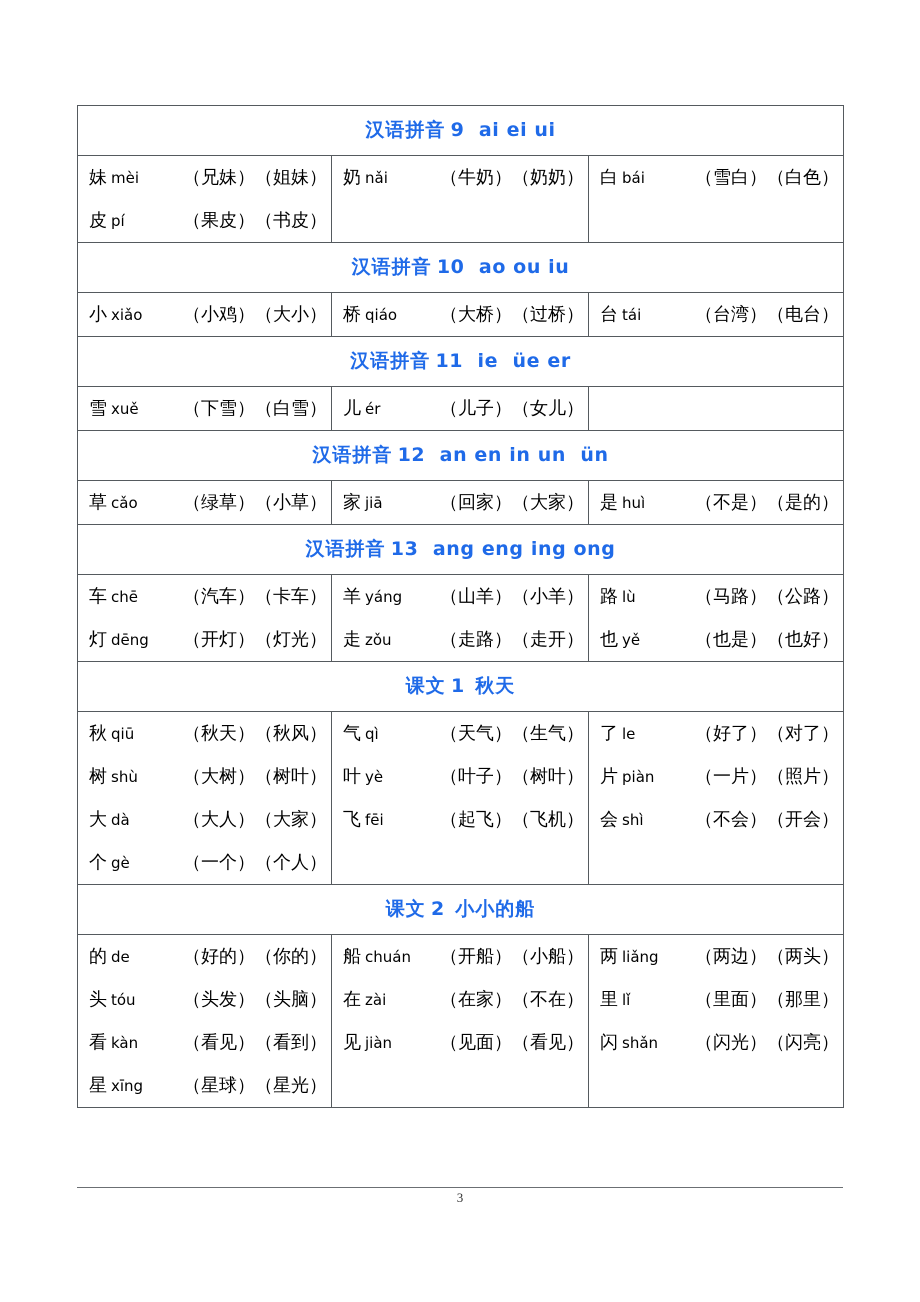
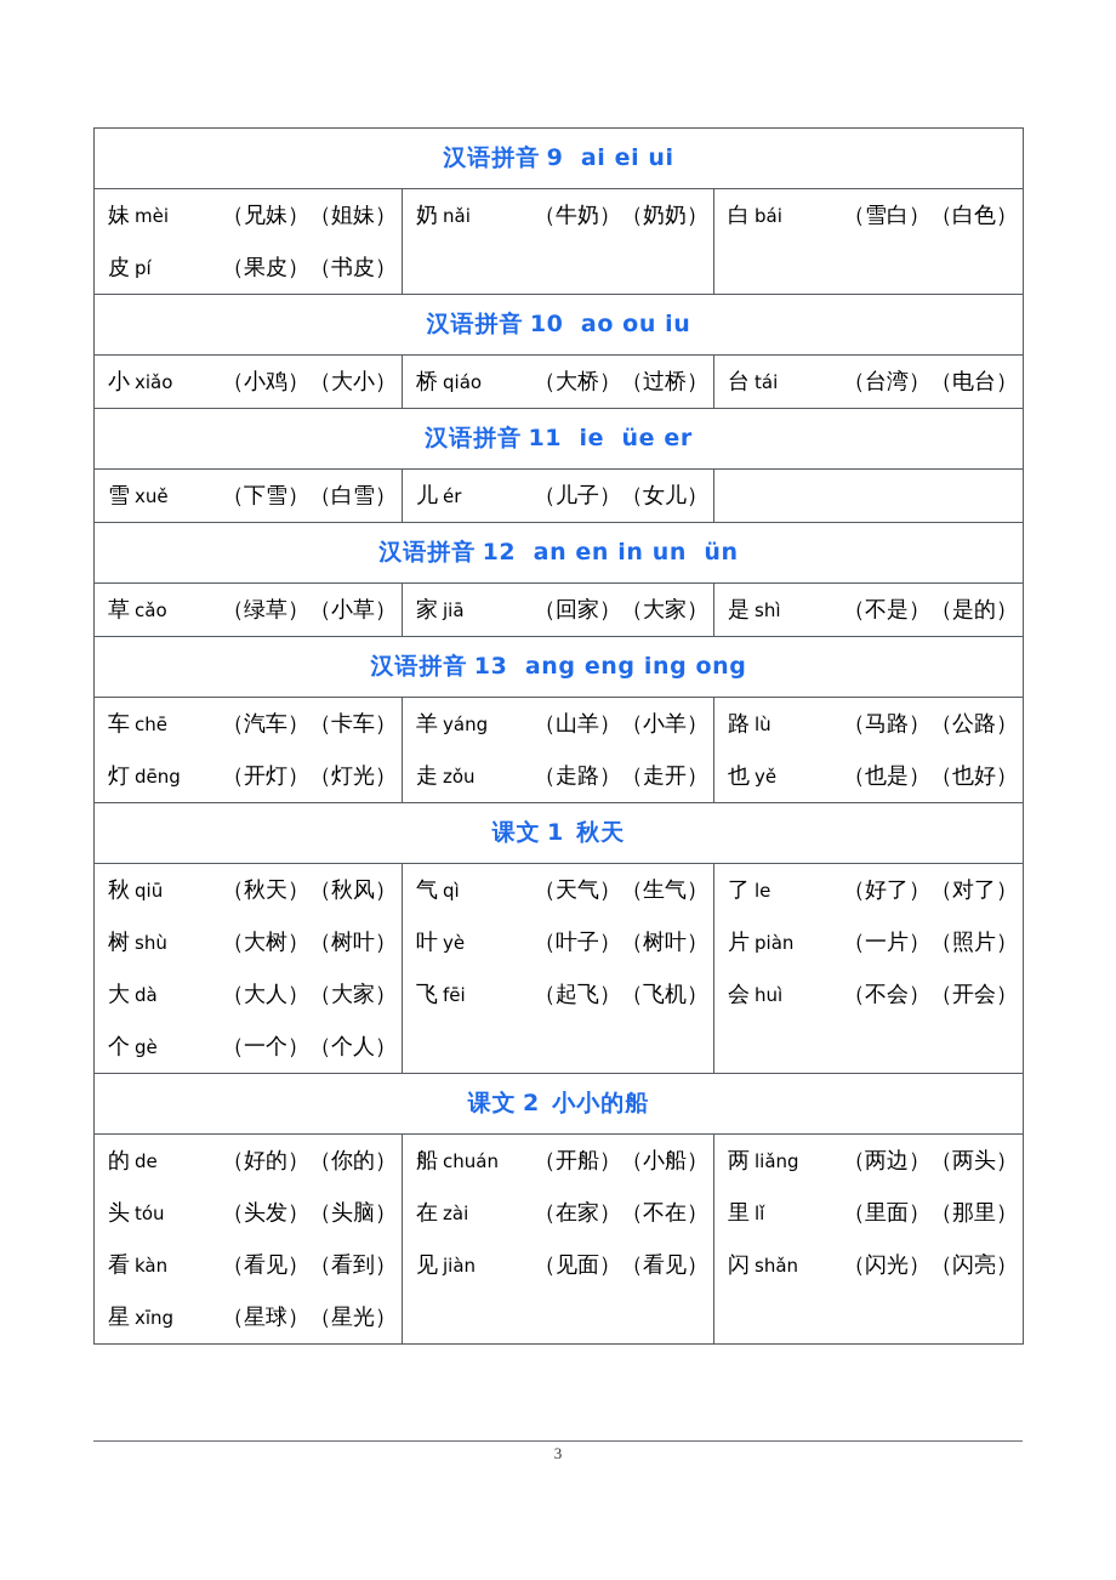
  汉语拼音 9 ai ei ui
  （兄妹）（姐妹）妹 mèi（果皮）（书皮）皮 pí	（牛奶）（奶奶）奶 nǎi	（雪白）（白色）白 bái
  汉语拼音 10 ao ou iu
  （小鸡）（大小）小 xiǎo	（大桥）（过桥）桥 qiáo	（台湾）（电台）台 tái
  汉语拼音 11 ie üe er
  （下雪）（白雪）雪 xuě	（儿子）（女儿）儿 ér
  汉语拼音 12 an en in un ün
- （绿草）（小草）草 cǎo	（回家）（大家）家 jiā	（不是）（是的）是 huì
+ （绿草）（小草）草 cǎo	（回家）（大家）家 jiā	（不是）（是的）是 shì
  汉语拼音 13 ang eng ing ong
  （汽车）（卡车）车 chē（开灯）（灯光）灯 dēng	（山羊）（小羊）羊 yáng（走路）（走开）走 zǒu	（马路）（公路）路 lù（也是）（也好）也 yě
  课文 1 秋天
- （秋天）（秋风）秋 qiū（大树）（树叶）树 shù（大人）（大家）大 dà（一个）（个人）个 gè	（天气）（生气）气 qì（叶子）（树叶）叶 yè（起飞）（飞机）飞 fēi	（好了）（对了）了 le（一片）（照片）片 piàn（不会）（开会）会 shì
+ （秋天）（秋风）秋 qiū（大树）（树叶）树 shù（大人）（大家）大 dà（一个）（个人）个 gè	（天气）（生气）气 qì（叶子）（树叶）叶 yè（起飞）（飞机）飞 fēi	（好了）（对了）了 le（一片）（照片）片 piàn（不会）（开会）会 huì
  课文 2 小小的船
  （好的）（你的）的 de（头发）（头脑）头 tóu（看见）（看到）看 kàn（星球）（星光）星 xīng	（开船）（小船）船 chuán（在家）（不在）在 zài（见面）（看见）见 jiàn	（两边）（两头）两 liǎng（里面）（那里）里 lǐ（闪光）（闪亮）闪 shǎn
  3
